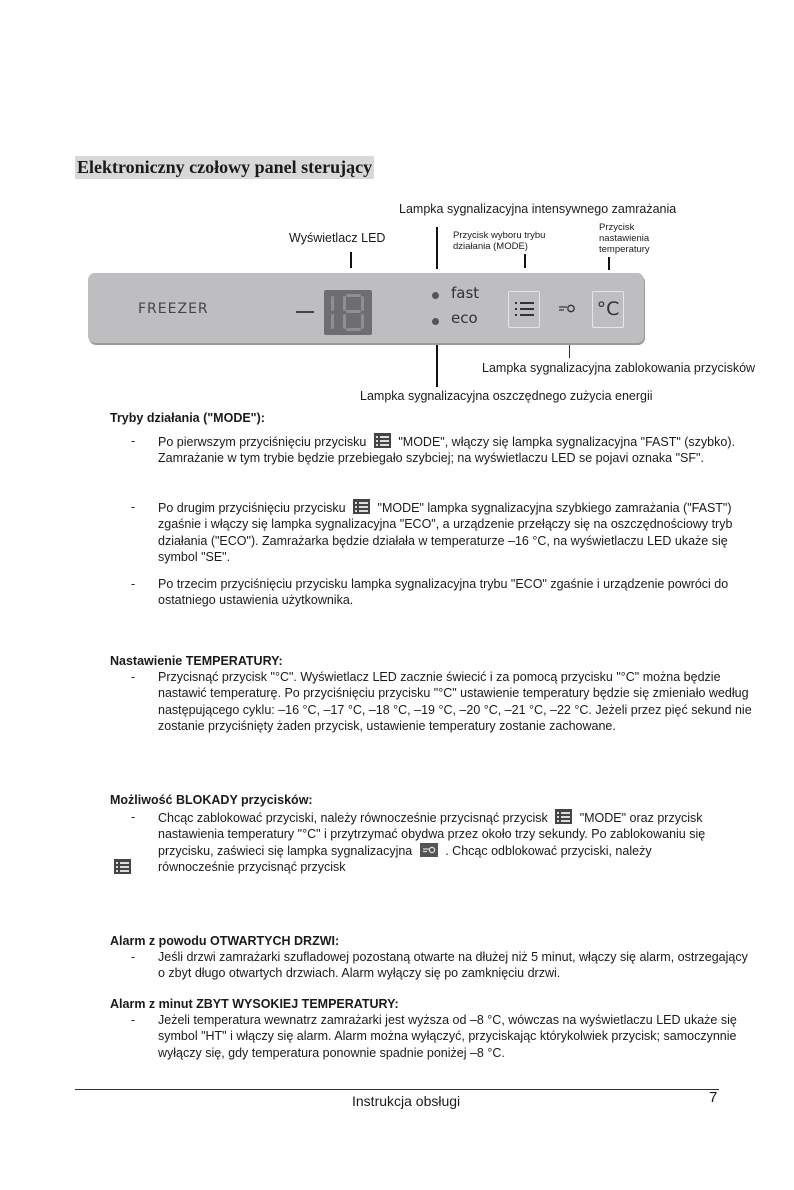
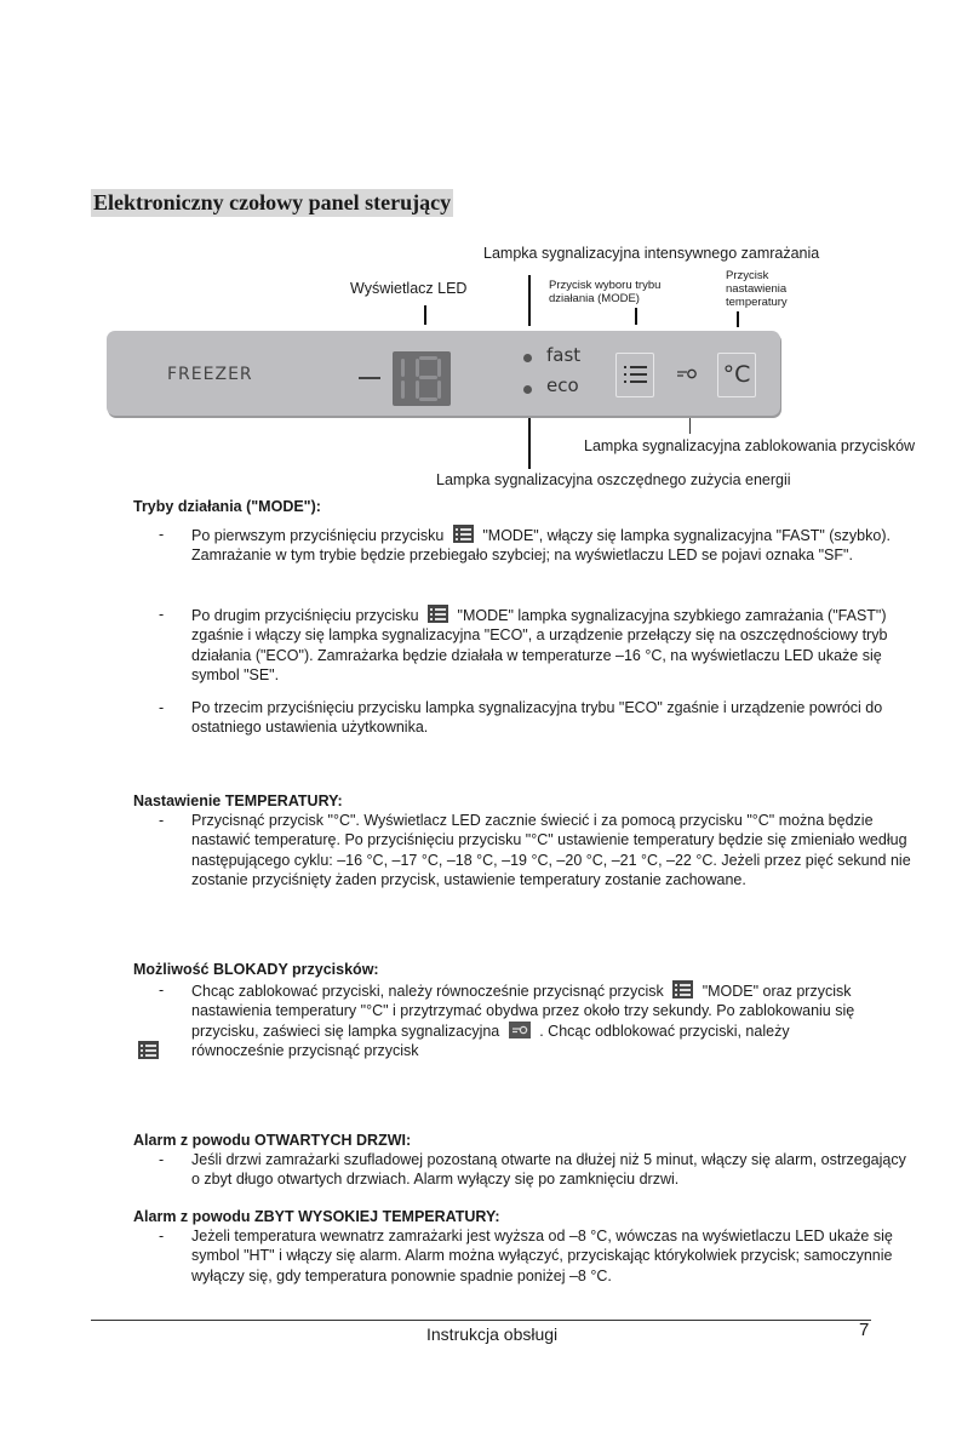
  Elektroniczny czołowy panel sterujący
  Lampka sygnalizacyjna intensywnego zamrażania
  Wyświetlacz LED
  Przycisk wyboru trybu
  działania (MODE)
  Przycisk
  nastawienia
  temperatury
  FREEZER
  fast
  eco
  °C
  Lampka sygnalizacyjna zablokowania przycisków
  Lampka sygnalizacyjna oszczędnego zużycia energii
  Tryby działania ("MODE"):
  -
  Po pierwszym przyciśnięciu przycisku "MODE", włączy się lampka sygnalizacyjna "FAST" (szybko). Zamrażanie w tym trybie będzie przebiegało szybciej; na wyświetlaczu LED se pojavi oznaka "SF".
  -
  Po drugim przyciśnięciu przycisku "MODE" lampka sygnalizacyjna szybkiego zamrażania ("FAST") zgaśnie i włączy się lampka sygnalizacyjna "ECO", a urządzenie przełączy się na oszczędnościowy tryb działania ("ECO"). Zamrażarka będzie działała w temperaturze –16 °C, na wyświetlaczu LED ukaże się symbol "SE".
  -
  Po trzecim przyciśnięciu przycisku lampka sygnalizacyjna trybu "ECO" zgaśnie i urządzenie powróci do ostatniego ustawienia użytkownika.
  Nastawienie TEMPERATURY:
  -
  Przycisnąć przycisk "°C". Wyświetlacz LED zacznie świecić i za pomocą przycisku "°C" można będzie nastawić temperaturę. Po przyciśnięciu przycisku "°C" ustawienie temperatury będzie się zmieniało według następującego cyklu: –16 °C, –17 °C, –18 °C, –19 °C, –20 °C, –21 °C, –22 °C. Jeżeli przez pięć sekund nie zostanie przyciśnięty żaden przycisk, ustawienie temperatury zostanie zachowane.
  Możliwość BLOKADY przycisków:
  -
  Chcąc zablokować przyciski, należy równocześnie przycisnąć przycisk "MODE" oraz przycisk nastawienia temperatury "°C" i przytrzymać obydwa przez około trzy sekundy. Po zablokowaniu się przycisku, zaświeci się lampka sygnalizacyjna . Chcąc odblokować przyciski, należy
  równocześnie przycisnąć przycisk
  Alarm z powodu OTWARTYCH DRZWI:
  -
  Jeśli drzwi zamrażarki szufladowej pozostaną otwarte na dłużej niż 5 minut, włączy się alarm, ostrzegający o zbyt długo otwartych drzwiach. Alarm wyłączy się po zamknięciu drzwi.
- Alarm z minut ZBYT WYSOKIEJ TEMPERATURY:
+ Alarm z powodu ZBYT WYSOKIEJ TEMPERATURY:
  -
  Jeżeli temperatura wewnatrz zamrażarki jest wyższa od –8 °C, wówczas na wyświetlaczu LED ukaże się symbol "HT" i włączy się alarm. Alarm można wyłączyć, przyciskając którykolwiek przycisk; samoczynnie wyłączy się, gdy temperatura ponownie spadnie poniżej –8 °C.
  Instrukcja obsługi
  7
